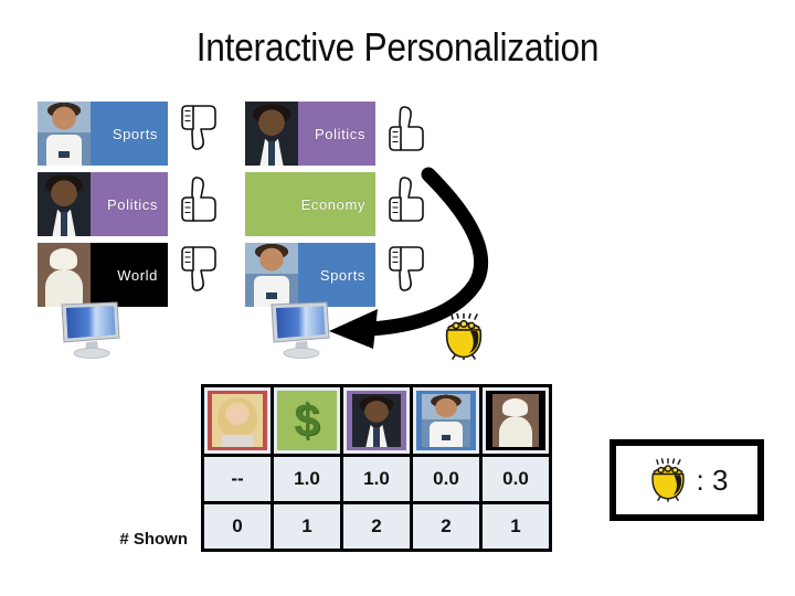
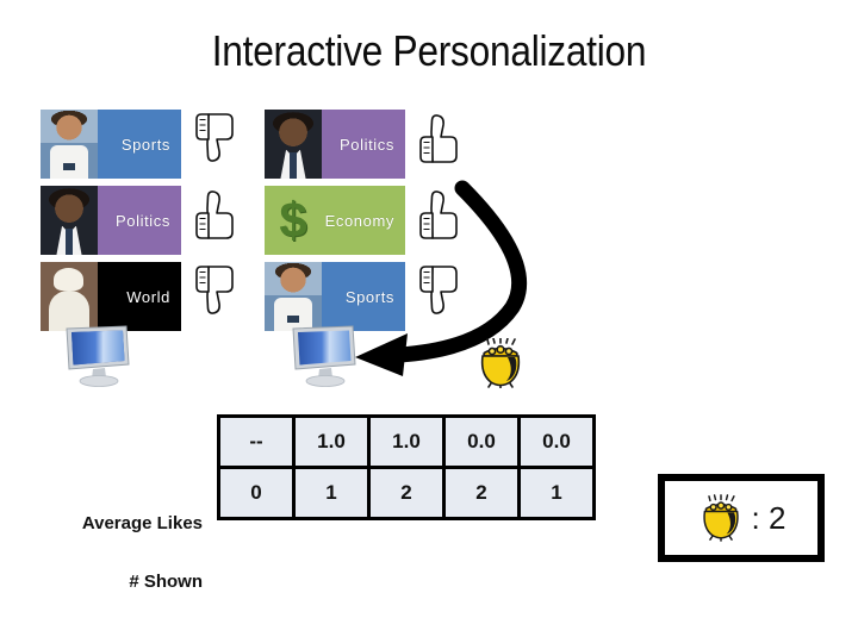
  Interactive Personalization
  Sports
  Politics
  World
  Politics
+ $
  Economy
  Sports
+ Average Likes
  # Shown
- 	$
  --	1.0	1.0	0.0	0.0
  0	1	2	2	1
- : 3
+ : 2
